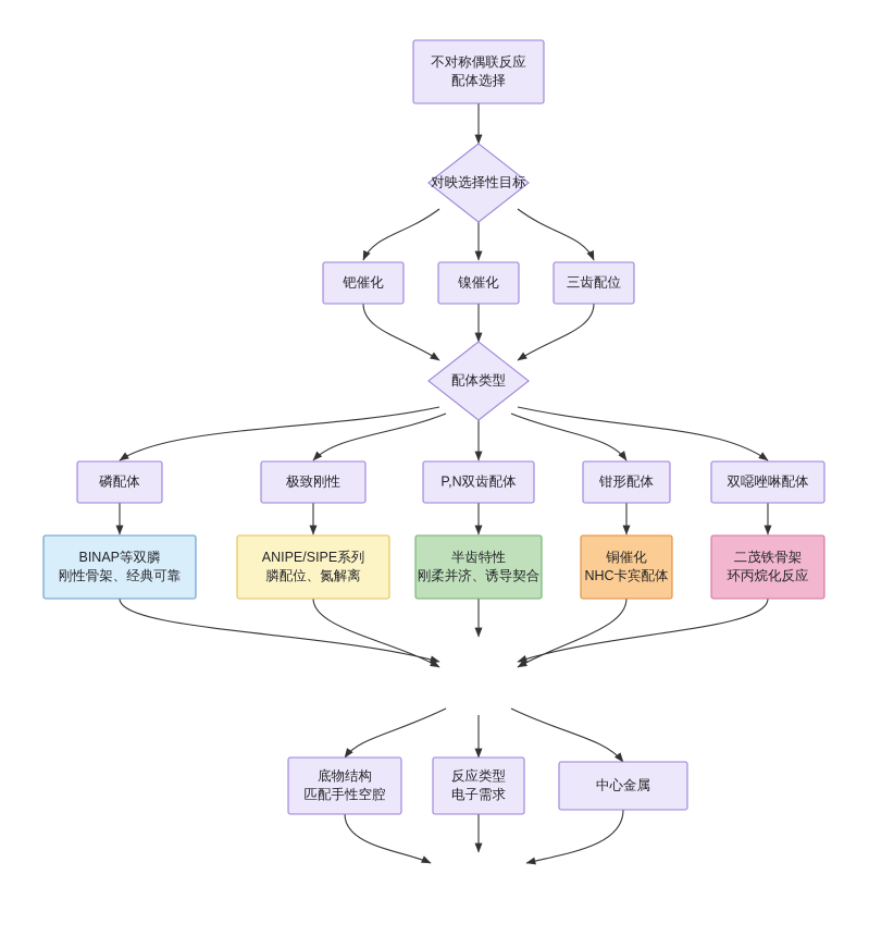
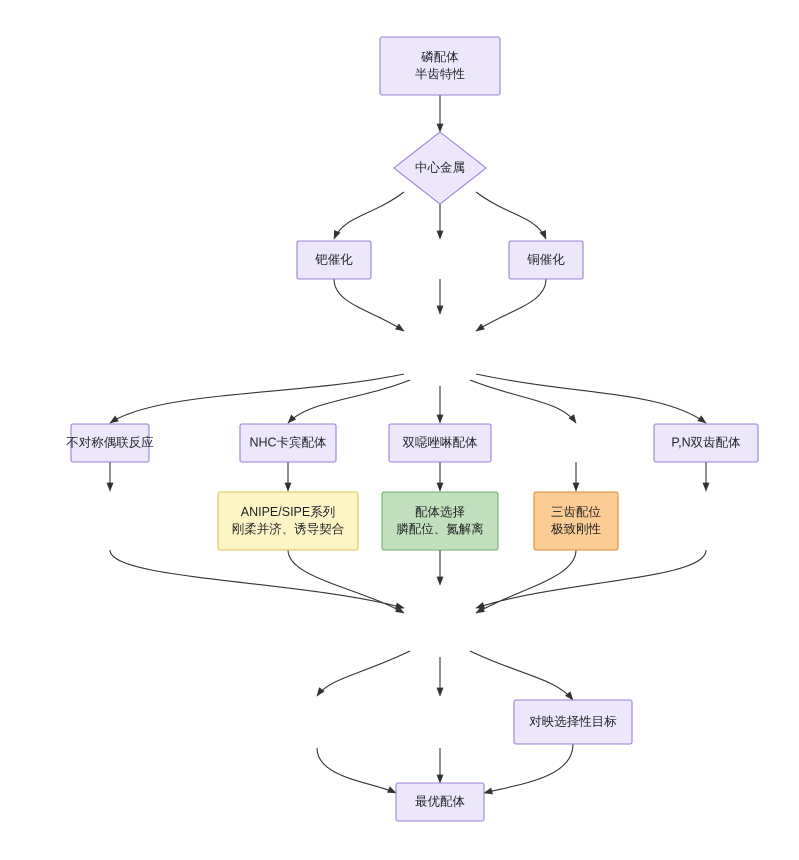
- 不对称偶联反应
+ 磷配体
- 配体选择
+ 半齿特性
- 对映选择性目标
+ 中心金属
  钯催化
- 镍催化
- 三齿配位
+ 铜催化
- 配体类型
- 磷配体
+ 不对称偶联反应
- 极致刚性
+ NHC卡宾配体
- P,N双齿配体
+ 双噁唑啉配体
- 钳形配体
- 双噁唑啉配体
+ P,N双齿配体
- BINAP等双膦
- 刚性骨架、经典可靠
  ANIPE/SIPE系列
- 膦配位、氮解离
+ 刚柔并济、诱导契合
- 半齿特性
+ 配体选择
- 刚柔并济、诱导契合
+ 膦配位、氮解离
- 铜催化
+ 三齿配位
- NHC卡宾配体
+ 极致刚性
- 二茂铁骨架
- 环丙烷化反应
- 底物结构
- 匹配手性空腔
- 反应类型
- 电子需求
- 中心金属
+ 对映选择性目标
+ 最优配体
